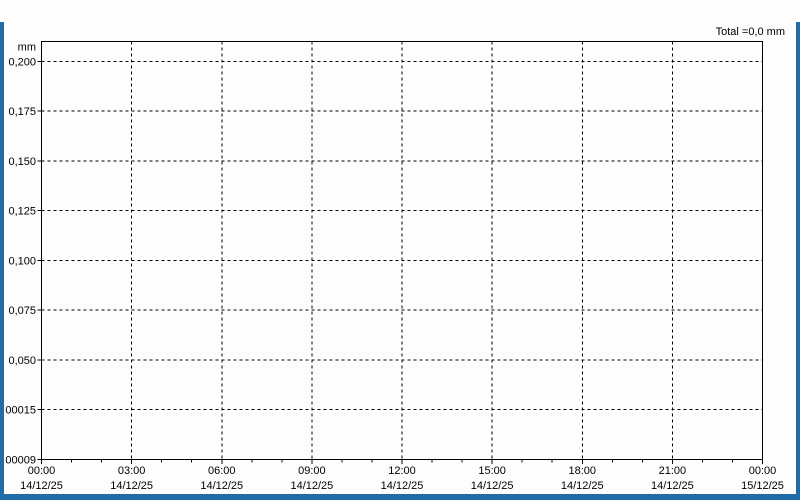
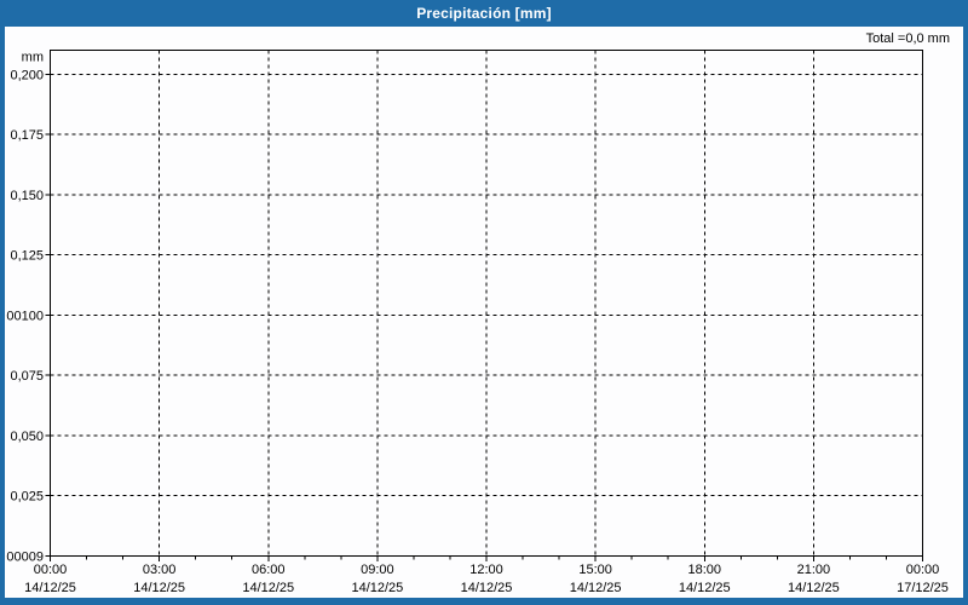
  0,200
  0,175
  0,150
  0,125
- 0,100
+ 00100
  0,075
  0,050
- 00015
+ 0,025
  00009
  mm
  00:00
  14/12/25
  03:00
  14/12/25
  06:00
  14/12/25
  09:00
  14/12/25
  12:00
  14/12/25
  15:00
  14/12/25
  18:00
  14/12/25
  21:00
  14/12/25
  00:00
- 15/12/25
+ 17/12/25
+ Precipitación [mm]
  Total =0,0 mm
